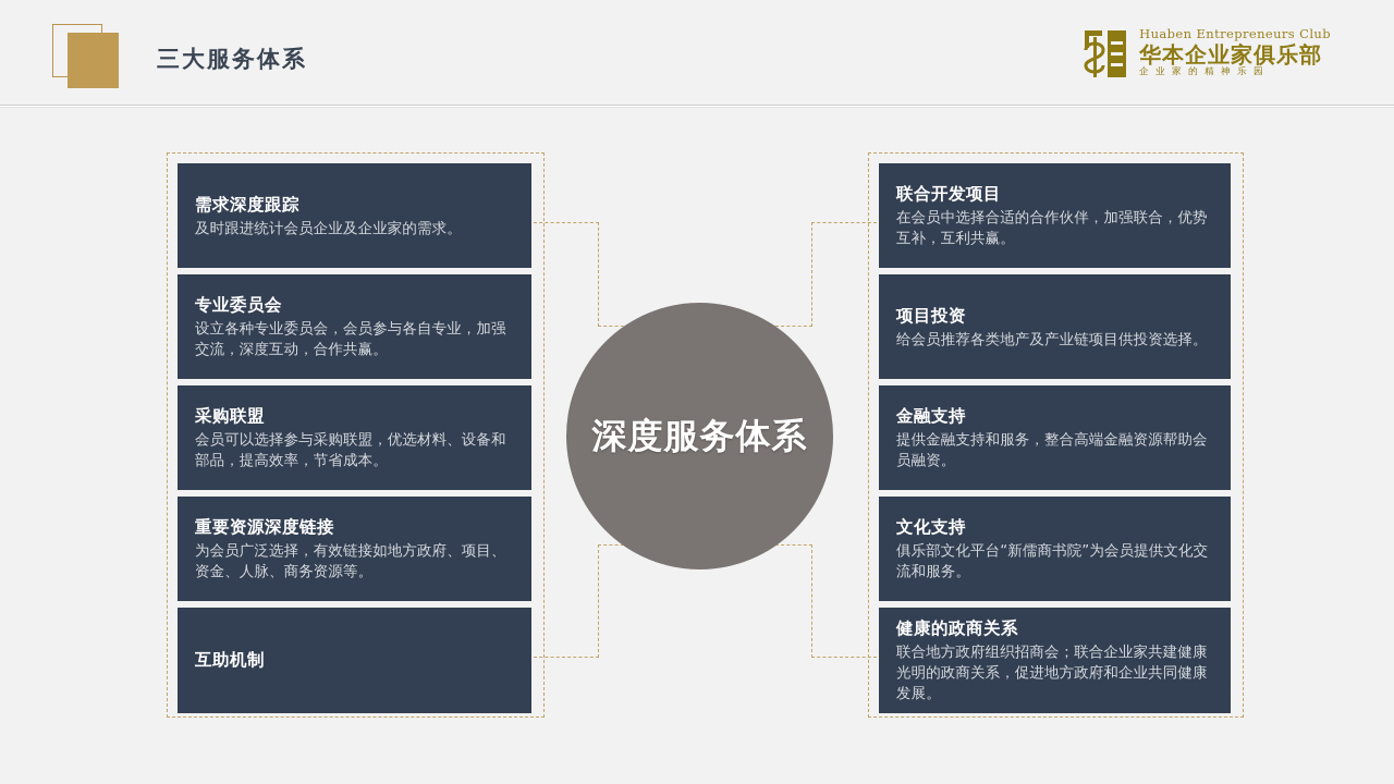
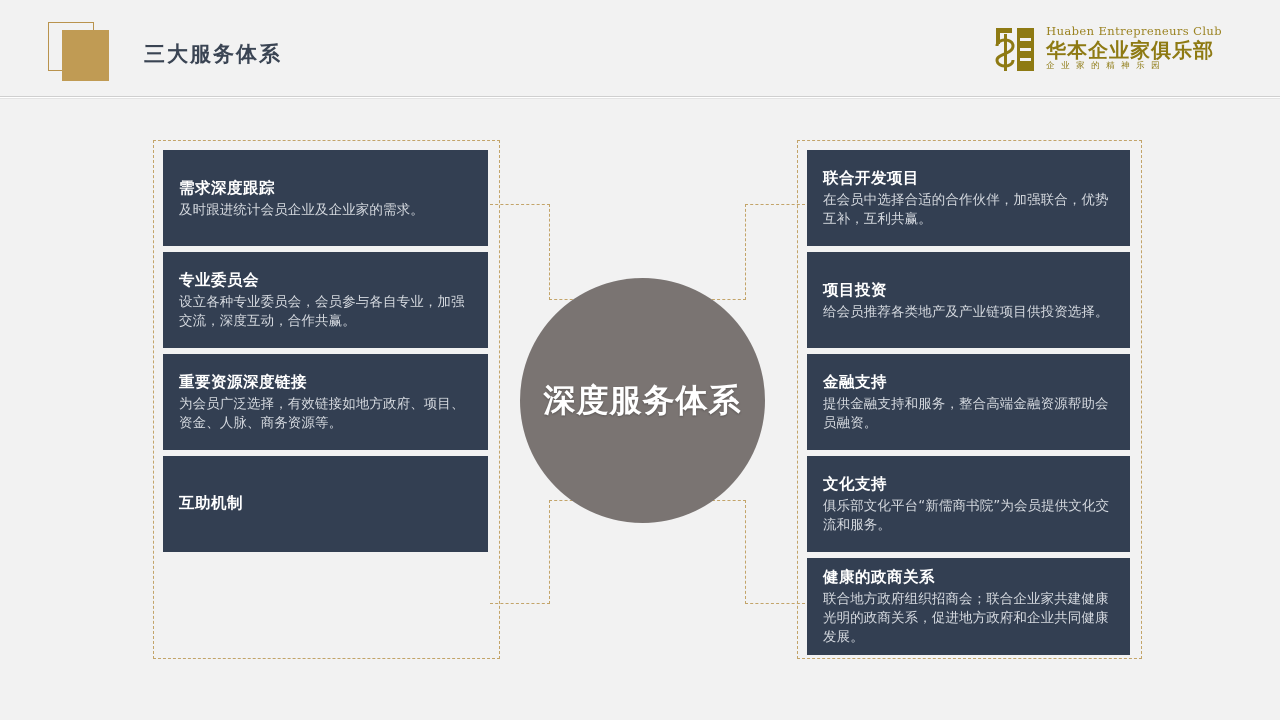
  三大服务体系
  Huaben Entrepreneurs Club
  华本企业家俱乐部
  企业家的精神乐园
  深度服务体系
  需求深度跟踪
  及时跟进统计会员企业及企业家的需求。
  专业委员会
  设立各种专业委员会，会员参与各自专业，加强交流，深度互动，合作共赢。
- 采购联盟
- 会员可以选择参与采购联盟，优选材料、设备和部品，提高效率，节省成本。
  重要资源深度链接
  为会员广泛选择，有效链接如地方政府、项目、资金、人脉、商务资源等。
  互助机制
  联合开发项目
  在会员中选择合适的合作伙伴，加强联合，优势互补，互利共赢。
  项目投资
  给会员推荐各类地产及产业链项目供投资选择。
  金融支持
  提供金融支持和服务，整合高端金融资源帮助会员融资。
  文化支持
  俱乐部文化平台“新儒商书院”为会员提供文化交流和服务。
  健康的政商关系
  联合地方政府组织招商会；联合企业家共建健康光明的政商关系，促进地方政府和企业共同健康发展。
